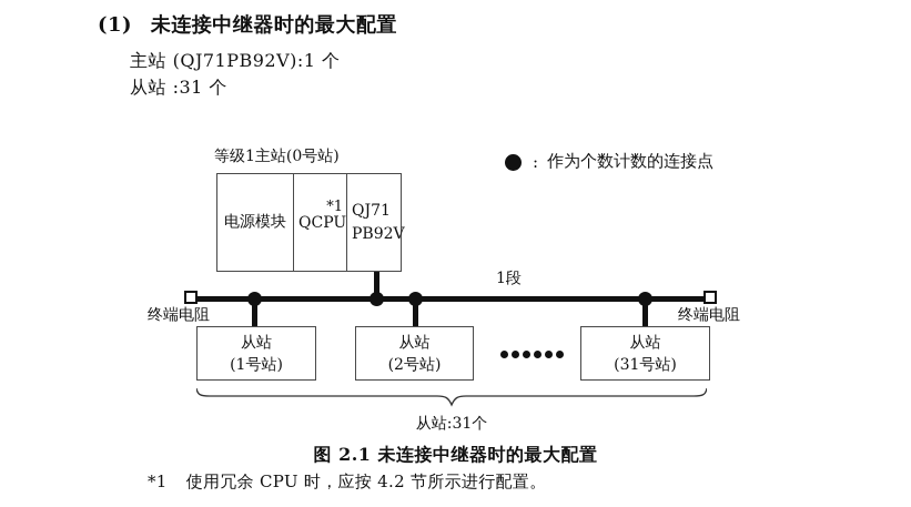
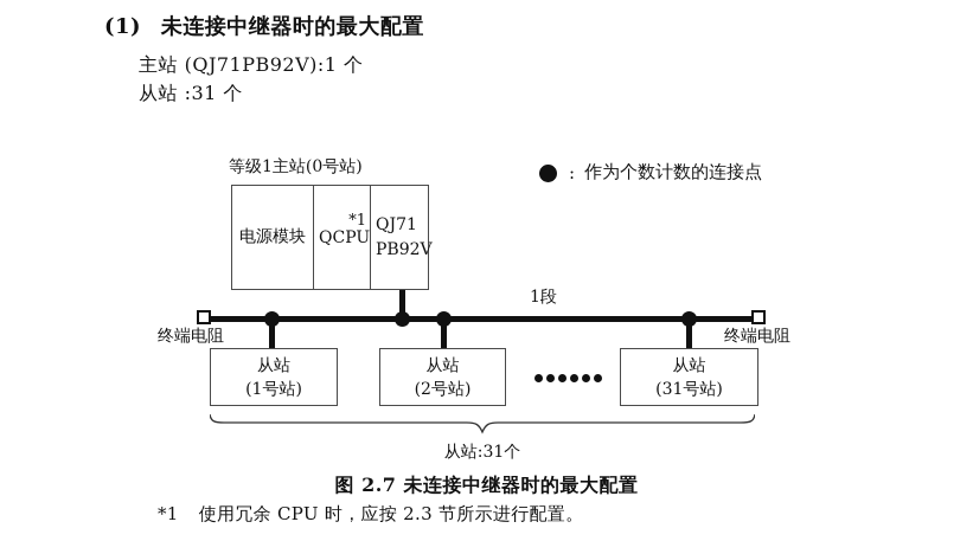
  (1) 未连接中继器时的最大配置
  主站 (QJ71PB92V):1 个
  从站 :31 个
  :
  作为个数计数的连接点
  等级1主站(0号站)
  电源模块
  *1
  QCPU
  QJ71
  PB92V
  终端电阻
  终端电阻
  1段
  从站
  (1号站)
  从站
  (2号站)
  从站
  (31号站)
  从站:31个
- 图 2.1 未连接中继器时的最大配置
+ 图 2.7 未连接中继器时的最大配置
- *1 使用冗余 CPU 时，应按 4.2 节所示进行配置。
+ *1 使用冗余 CPU 时，应按 2.3 节所示进行配置。
